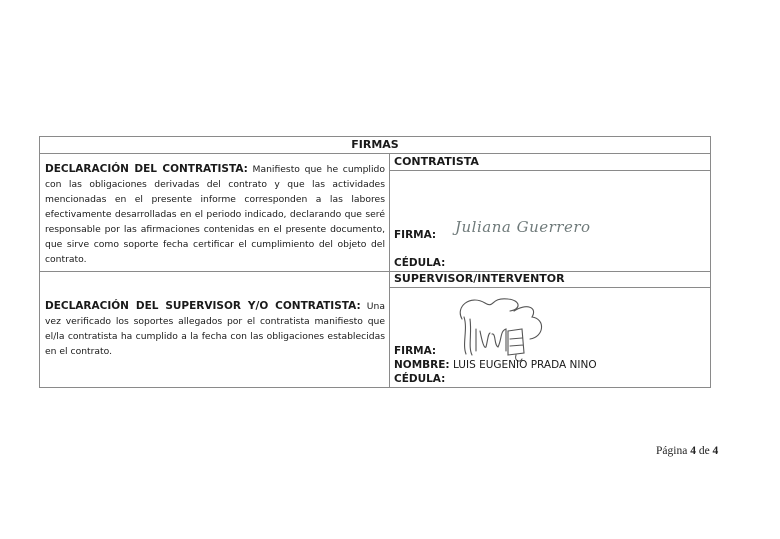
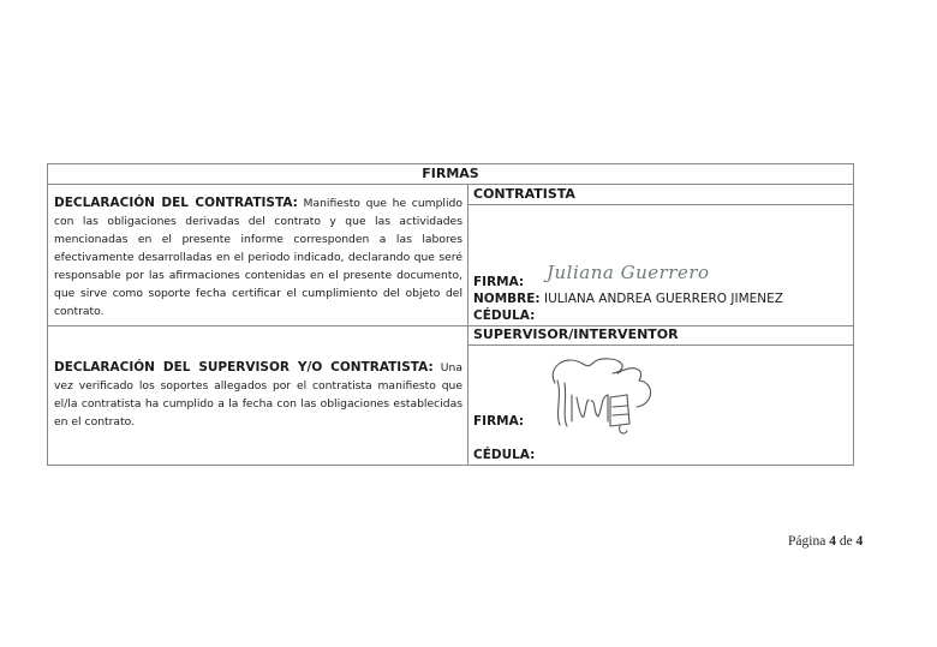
  FIRMAS
  DECLARACIÓN DEL CONTRATISTA: Manifiesto que he cumplido con las obligaciones derivadas del contrato y que las actividades mencionadas en el presente informe corresponden a las labores efectivamente desarrolladas en el periodo indicado, declarando que seré responsable por las afirmaciones contenidas en el presente documento, que sirve como soporte fecha certificar el cumplimiento del objeto del contrato.
  CONTRATISTA
  Juliana Guerrero
  FIRMA:
+ NOMBRE: IULIANA ANDREA GUERRERO JIMENEZ
  CÉDULA:
  DECLARACIÓN DEL SUPERVISOR Y/O CONTRATISTA: Una vez verificado los soportes allegados por el contratista manifiesto que el/la contratista ha cumplido a la fecha con las obligaciones establecidas en el contrato.
  SUPERVISOR/INTERVENTOR
  FIRMA:
- NOMBRE: LUIS EUGENIO PRADA NINO
  CÉDULA:
  Página 4 de 4
